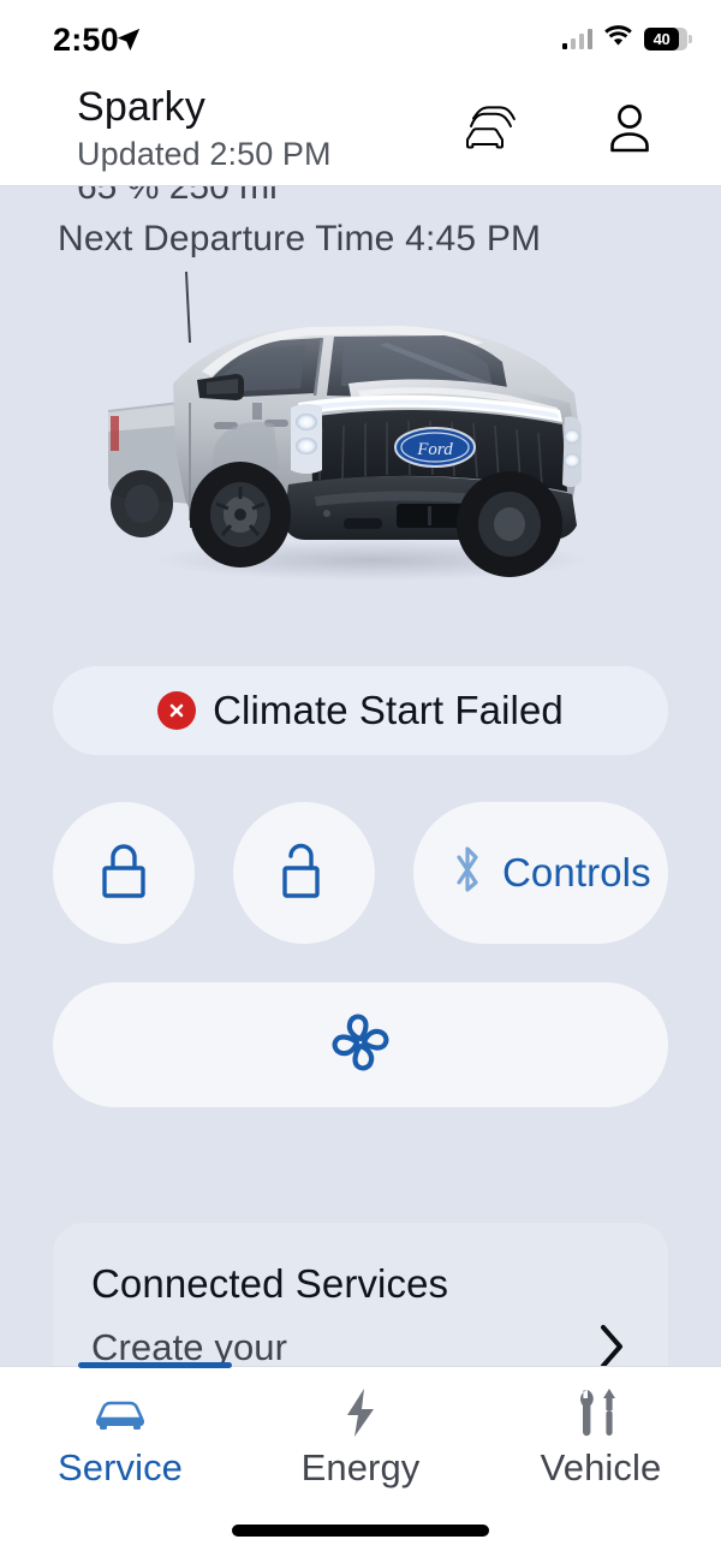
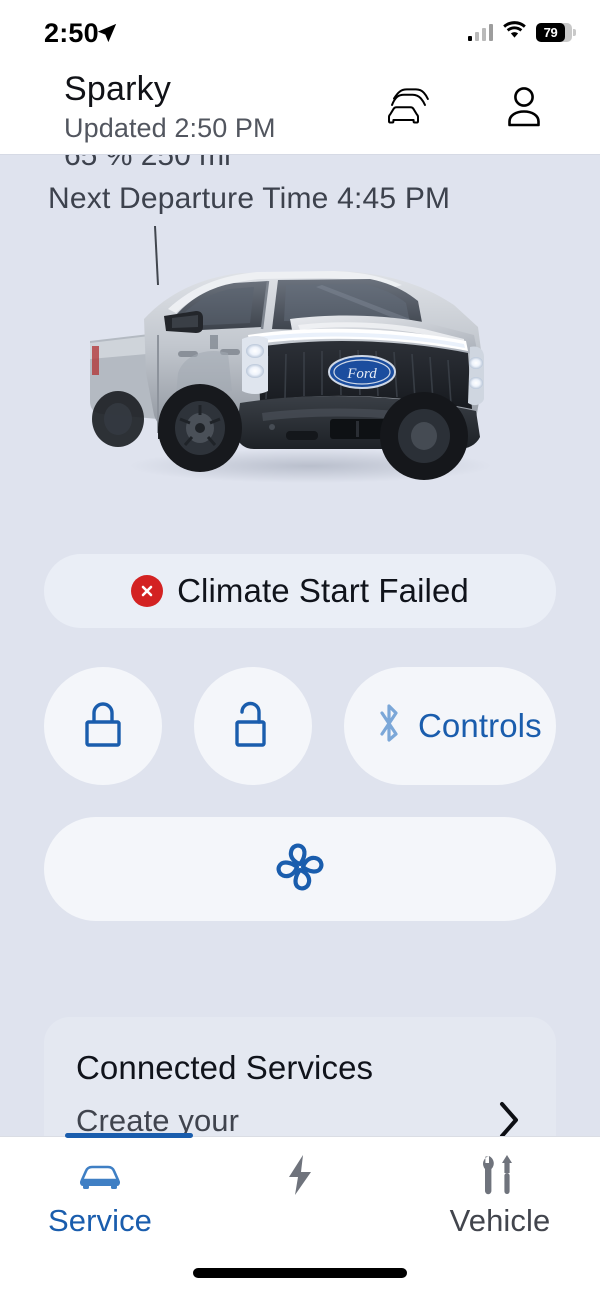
  2:50
- 40
+ 79
  Sparky
  Updated 2:50 PM
  65 % 250 mi
  Next Departure Time 4:45 PM
  Ford
  Climate Start Failed
  Controls
  Connected Services
  Create your
  Service
- Energy
  Vehicle
